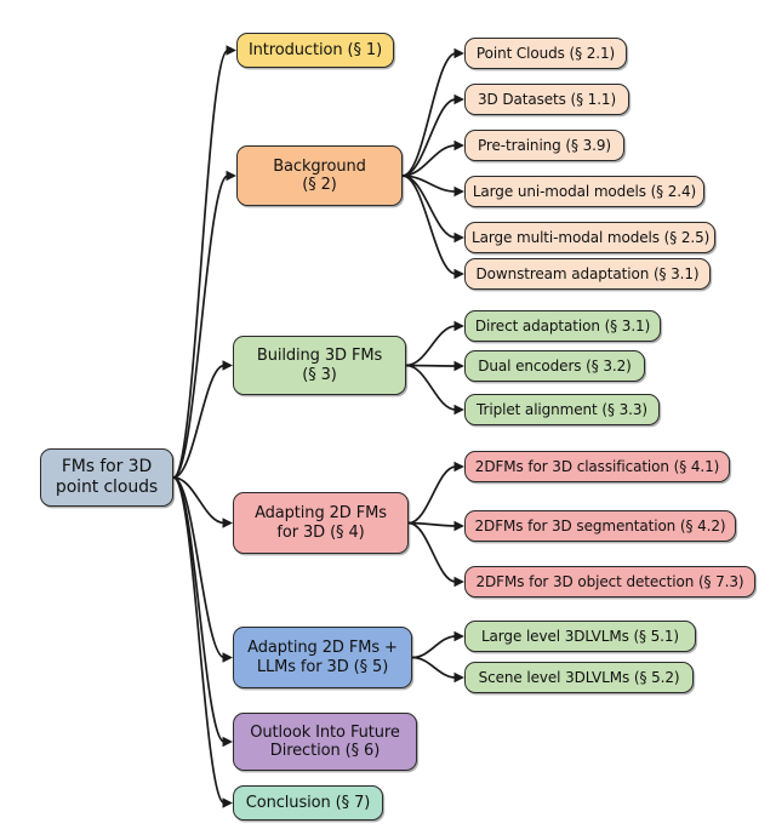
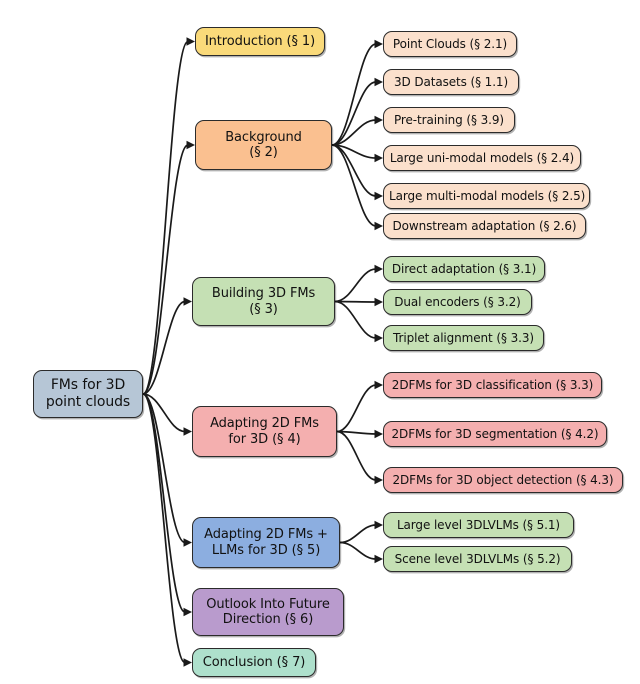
  FMs for 3D
  point clouds
  Introduction (§ 1)
  Background
  (§ 2)
  Building 3D FMs
  (§ 3)
  Adapting 2D FMs
  for 3D (§ 4)
  Adapting 2D FMs +
  LLMs for 3D (§ 5)
  Outlook Into Future
  Direction (§ 6)
  Conclusion (§ 7)
  Point Clouds (§ 2.1)
  3D Datasets (§ 1.1)
  Pre-training (§ 3.9)
  Large uni-modal models (§ 2.4)
  Large multi-modal models (§ 2.5)
- Downstream adaptation (§ 3.1)
+ Downstream adaptation (§ 2.6)
  Direct adaptation (§ 3.1)
  Dual encoders (§ 3.2)
  Triplet alignment (§ 3.3)
- 2DFMs for 3D classification (§ 4.1)
+ 2DFMs for 3D classification (§ 3.3)
  2DFMs for 3D segmentation (§ 4.2)
- 2DFMs for 3D object detection (§ 7.3)
+ 2DFMs for 3D object detection (§ 4.3)
  Large level 3DLVLMs (§ 5.1)
  Scene level 3DLVLMs (§ 5.2)
